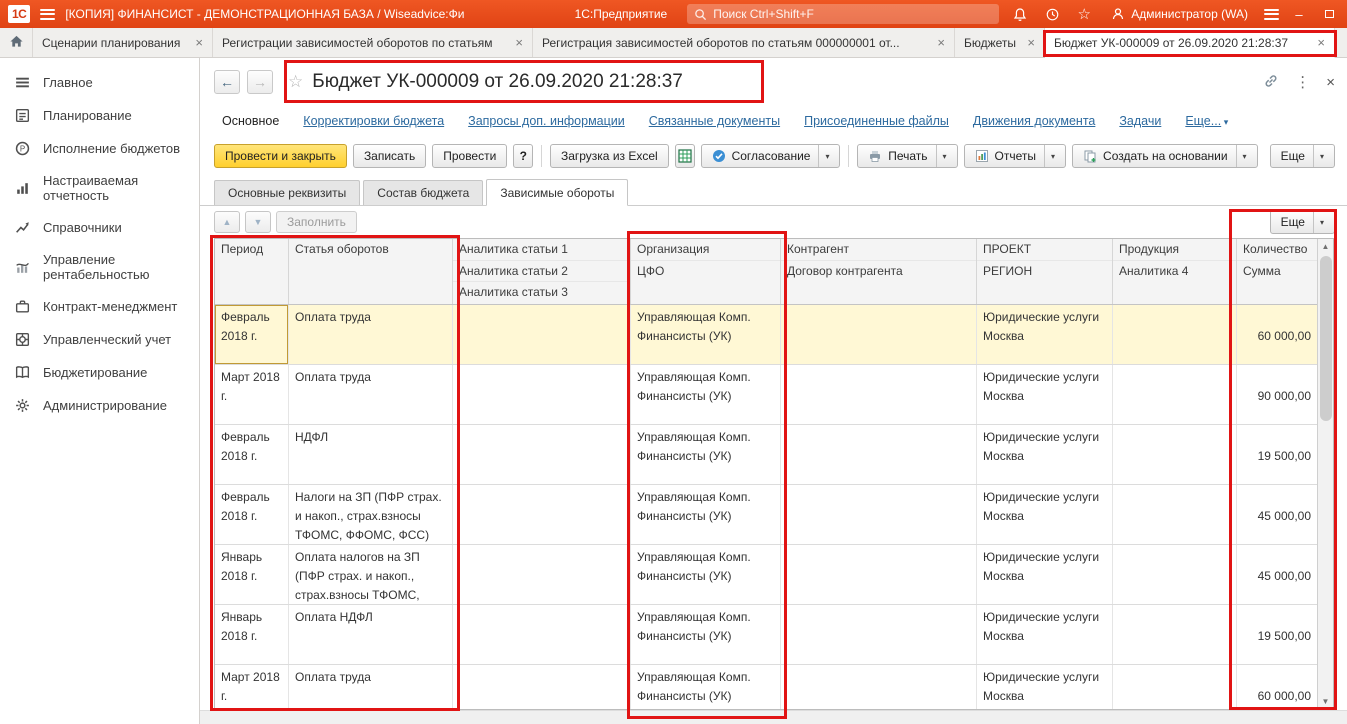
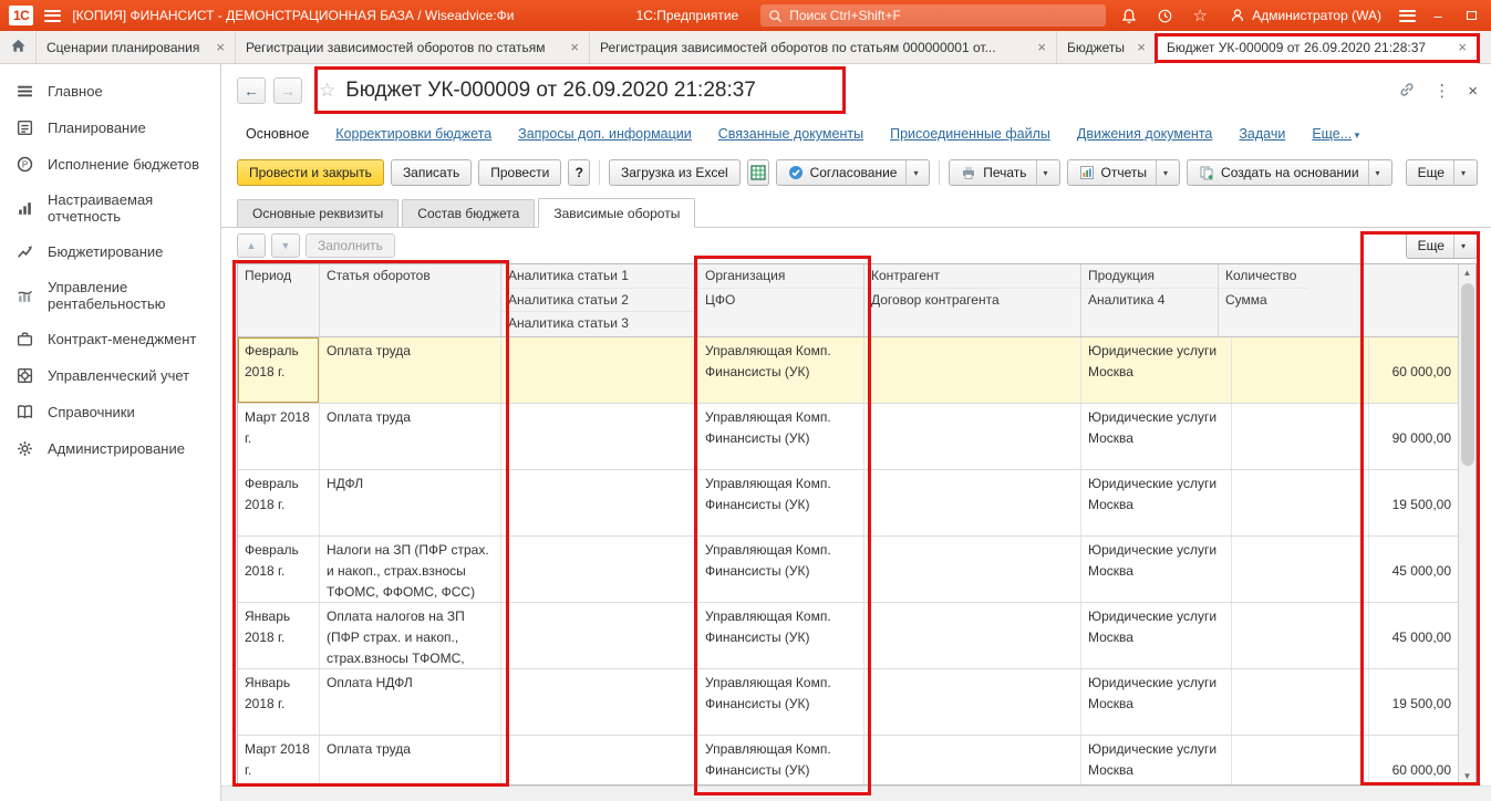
  1С
  [КОПИЯ] ФИНАНСИСТ - ДЕМОНСТРАЦИОННАЯ БАЗА / Wiseadvice:Фи
  1С:Предприятие
  Поиск Ctrl+Shift+F
  ☆
  Администратор (WA)
  –
  Сценарии планирования
  ×
  Регистрации зависимостей оборотов по статьям
  ×
  Регистрация зависимостей оборотов по статьям 000000001 от...
  ×
  Бюджеты
  ×
  Бюджет УК-000009 от 26.09.2020 21:28:37
  ×
  Главное
  Планирование
  Р
  Исполнение бюджетов
  Настраиваемая отчетность
- Справочники
+ Бюджетирование
  Управление рентабельностью
  Контракт-менеджмент
  Управленческий учет
- Бюджетирование
+ Справочники
  Администрирование
  ←
  →
  ☆
  Бюджет УК-000009 от 26.09.2020 21:28:37
  ⋮
  ×
  Основное
  Корректировки бюджета
  Запросы доп. информации
  Связанные документы
  Присоединенные файлы
  Движения документа
  Задачи
  Еще... ▾
  Провести и закрыть
  Записать
  Провести
  ?
  Загрузка из Excel
  Согласование
  ▾
  Печать
  ▾
  Отчеты
  ▾
  Создать на основании
  ▾
  Еще
  ▾
  Основные реквизиты
  Состав бюджета
  Зависимые обороты
  ▲
  ▼
  Заполнить
  Еще
  ▾
  Период
  Статья оборотов
  Аналитика статьи 1
  Аналитика статьи 2
  Аналитика статьи 3
  Организация
  ЦФО
  Контрагент
  Договор контрагента
- ПРОЕКТ
- РЕГИОН
  Продукция
  Аналитика 4
  Количество
  Сумма
  Февраль 2018 г.
  Оплата труда
  Управляющая Комп.
  Финансисты (УК)
  Юридические услуги
  Москва
  60 000,00
  Март 2018 г.
  Оплата труда
  Управляющая Комп.
  Финансисты (УК)
  Юридические услуги
  Москва
  90 000,00
  Февраль 2018 г.
  НДФЛ
  Управляющая Комп.
  Финансисты (УК)
  Юридические услуги
  Москва
  19 500,00
  Февраль 2018 г.
  Налоги на ЗП (ПФР страх. и накоп., страх.взносы ТФОМС, ФФОМС, ФСС)
  Управляющая Комп.
  Финансисты (УК)
  Юридические услуги
  Москва
  45 000,00
  Январь 2018 г.
  Оплата налогов на ЗП (ПФР страх. и накоп., страх.взносы ТФОМС,
  Управляющая Комп.
  Финансисты (УК)
  Юридические услуги
  Москва
  45 000,00
  Январь 2018 г.
  Оплата НДФЛ
  Управляющая Комп.
  Финансисты (УК)
  Юридические услуги
  Москва
  19 500,00
  Март 2018 г.
  Оплата труда
  Управляющая Комп.
  Финансисты (УК)
  Юридические услуги
  Москва
  60 000,00
  ▲
  ▼
